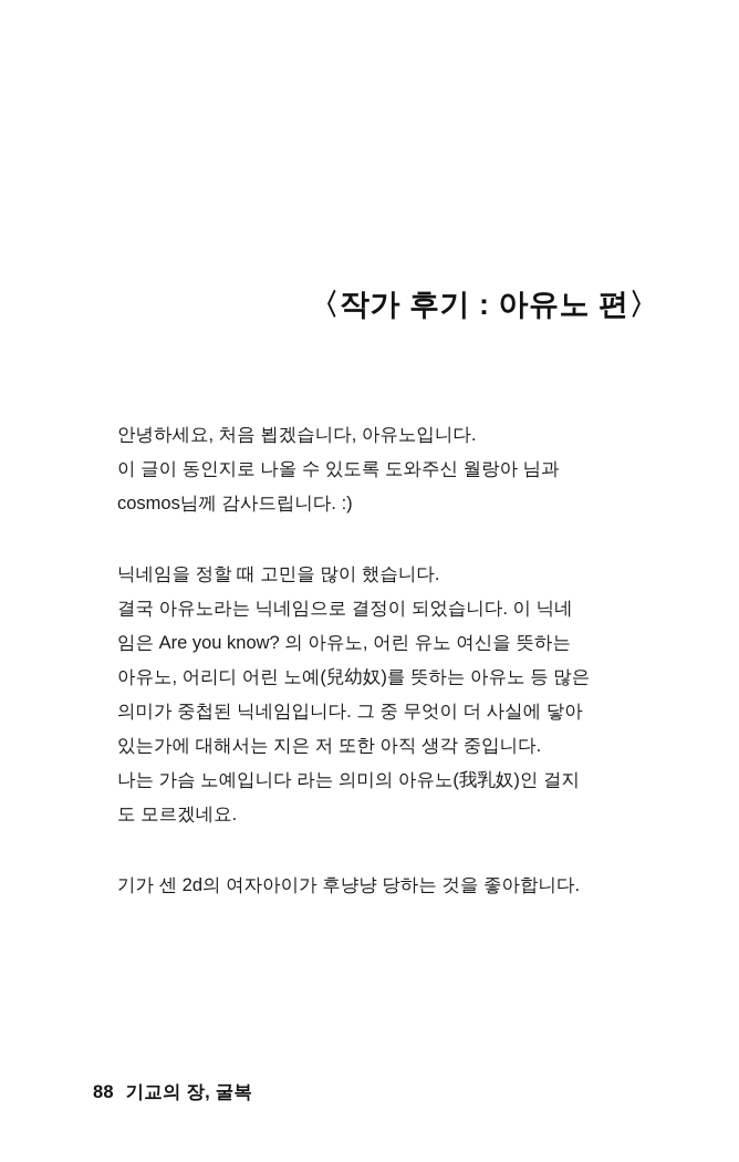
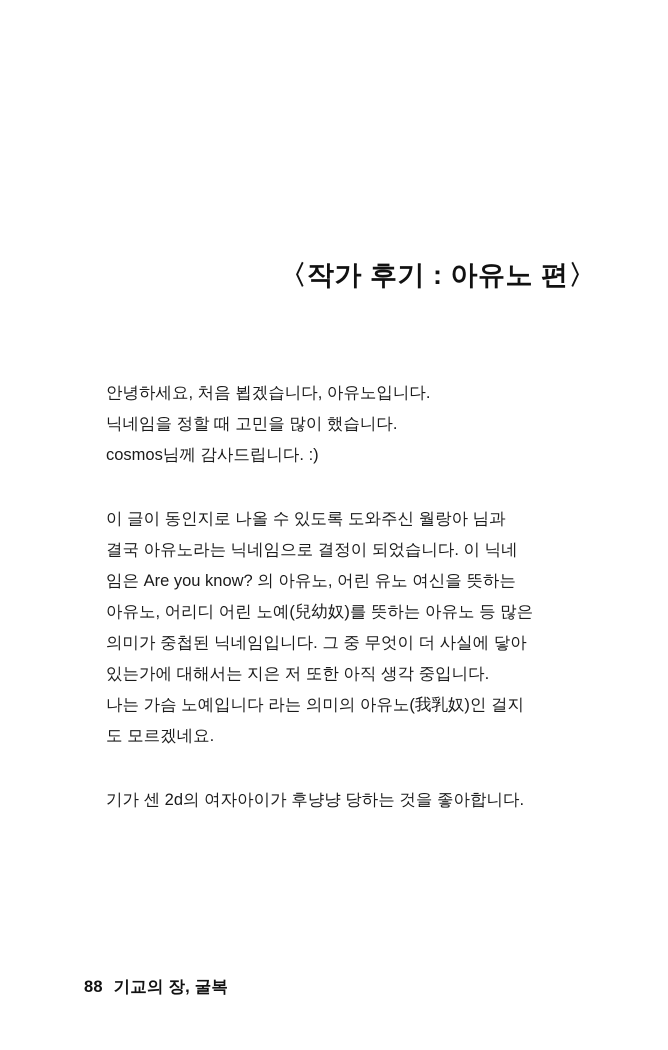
  〈작가 후기 : 아유노 편〉
  안녕하세요, 처음 뵙겠습니다, 아유노입니다.
- 이 글이 동인지로 나올 수 있도록 도와주신 월랑아 님과
+ 닉네임을 정할 때 고민을 많이 했습니다.
  cosmos님께 감사드립니다. :)
- 닉네임을 정할 때 고민을 많이 했습니다.
+ 이 글이 동인지로 나올 수 있도록 도와주신 월랑아 님과
  결국 아유노라는 닉네임으로 결정이 되었습니다. 이 닉네
  임은 Are you know? 의 아유노, 어린 유노 여신을 뜻하는
  아유노, 어리디 어린 노예(兒幼奴)를 뜻하는 아유노 등 많은
  의미가 중첩된 닉네임입니다. 그 중 무엇이 더 사실에 닿아
  있는가에 대해서는 지은 저 또한 아직 생각 중입니다.
  나는 가슴 노예입니다 라는 의미의 아유노(我乳奴)인 걸지
  도 모르겠네요.
  기가 센 2d의 여자아이가 후냥냥 당하는 것을 좋아합니다.
  88 기교의 장, 굴복
